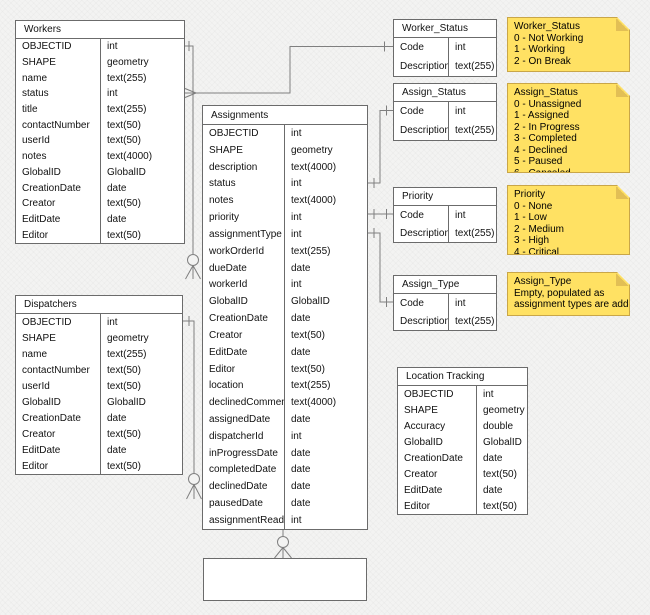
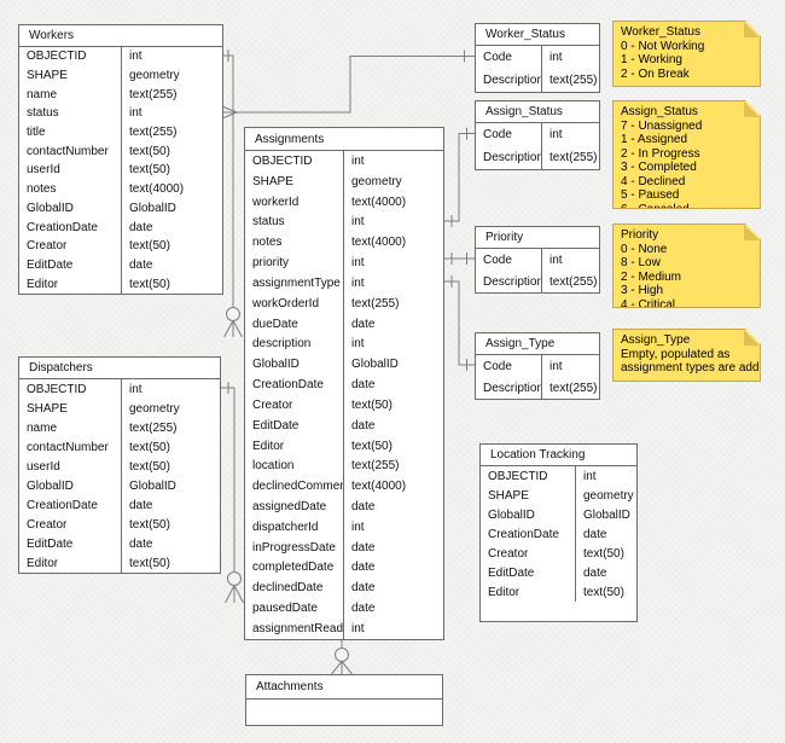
  Workers
  OBJECTID
  int
  SHAPE
  geometry
  name
  text(255)
  status
  int
  title
  text(255)
  contactNumber
  text(50)
  userId
  text(50)
  notes
  text(4000)
  GlobalID
  GlobalID
  CreationDate
  date
  Creator
  text(50)
  EditDate
  date
  Editor
  text(50)
  Dispatchers
  OBJECTID
  int
  SHAPE
  geometry
  name
  text(255)
  contactNumber
  text(50)
  userId
  text(50)
  GlobalID
  GlobalID
  CreationDate
  date
  Creator
  text(50)
  EditDate
  date
  Editor
  text(50)
  Assignments
  OBJECTID
  int
  SHAPE
  geometry
- description
+ workerId
  text(4000)
  status
  int
  notes
  text(4000)
  priority
  int
  assignmentType
  int
  workOrderId
  text(255)
  dueDate
  date
- workerId
+ description
  int
  GlobalID
  GlobalID
  CreationDate
  date
  Creator
  text(50)
  EditDate
  date
  Editor
  text(50)
  location
  text(255)
  declinedCommen
  text(4000)
  assignedDate
  date
  dispatcherId
  int
  inProgressDate
  date
  completedDate
  date
  declinedDate
  date
  pausedDate
  date
  assignmentRead
  int
  Worker_Status
  Code
  int
  Description
  text(255)
  Assign_Status
  Code
  int
  Description
  text(255)
  Priority
  Code
  int
  Description
  text(255)
  Assign_Type
  Code
  int
  Description
  text(255)
  Location Tracking
  OBJECTID
  int
  SHAPE
  geometry
- Accuracy
- double
  GlobalID
  GlobalID
  CreationDate
  date
  Creator
  text(50)
  EditDate
  date
  Editor
  text(50)
+ Attachments
  Worker_Status
  0 - Not Working
  1 - Working
  2 - On Break
  Assign_Status
- 0 - Unassigned
+ 7 - Unassigned
  1 - Assigned
  2 - In Progress
  3 - Completed
  4 - Declined
  5 - Paused
  Priority
  0 - None
- 1 - Low
+ 8 - Low
  2 - Medium
  3 - High
  4 - Critical
  Assign_Type
  Empty, populated as
  assignment types are add
